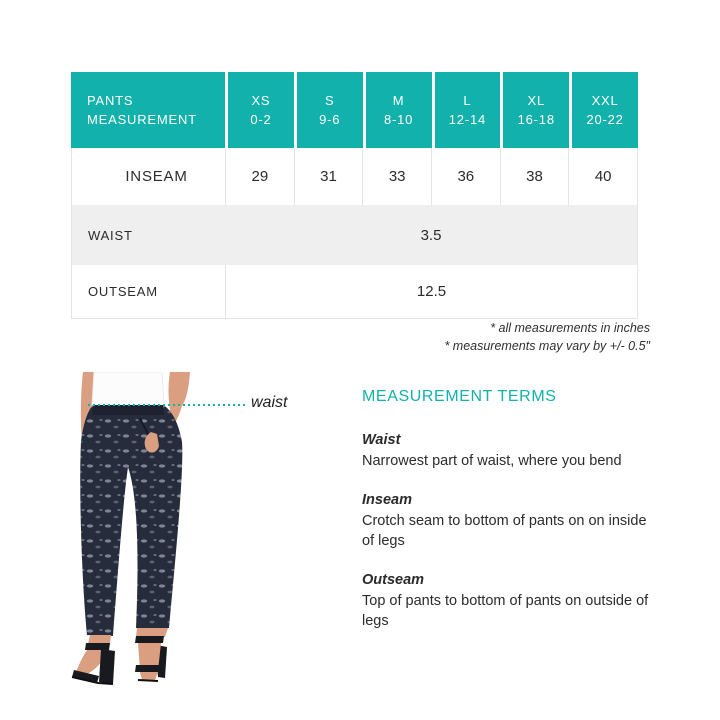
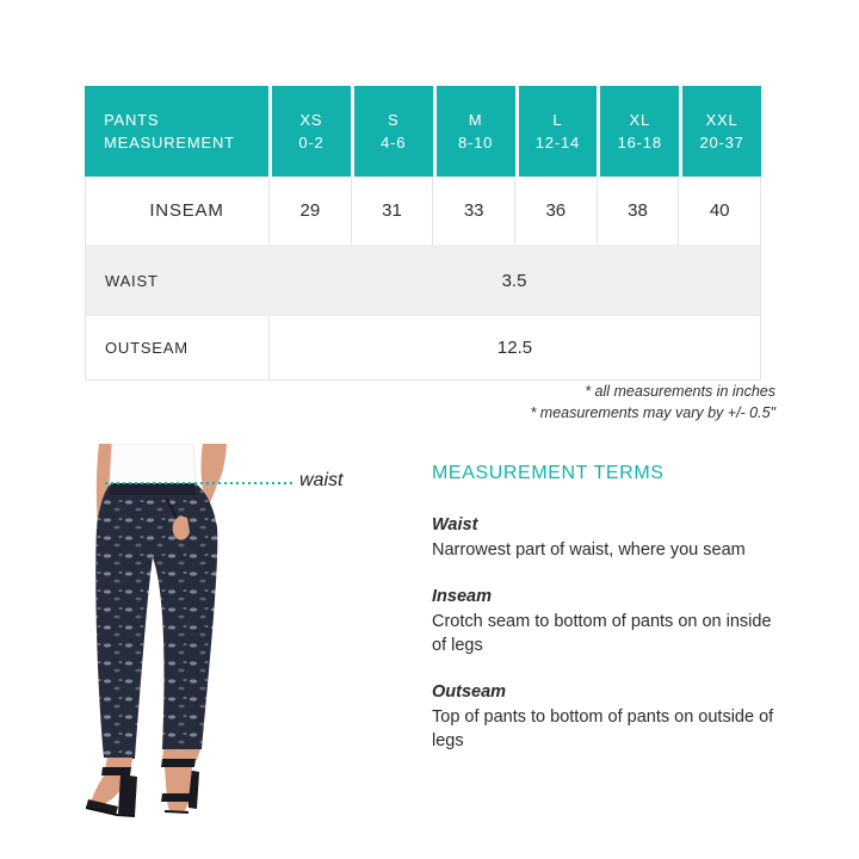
  PANTS
  MEASUREMENT
  XS
  0-2
  S
- 9-6
+ 4-6
  M
  8-10
  L
  12-14
  XL
  16-18
  XXL
- 20-22
+ 20-37
  INSEAM
  29
  31
  33
  36
  38
  40
  WAIST
  3.5
  OUTSEAM
  12.5
  * all measurements in inches
  * measurements may vary by +/- 0.5"
  waist
  MEASUREMENT TERMS
  Waist
- Narrowest part of waist, where you bend
+ Narrowest part of waist, where you seam
  Inseam
  Crotch seam to bottom of pants on on inside of legs
  Outseam
  Top of pants to bottom of pants on outside of legs
